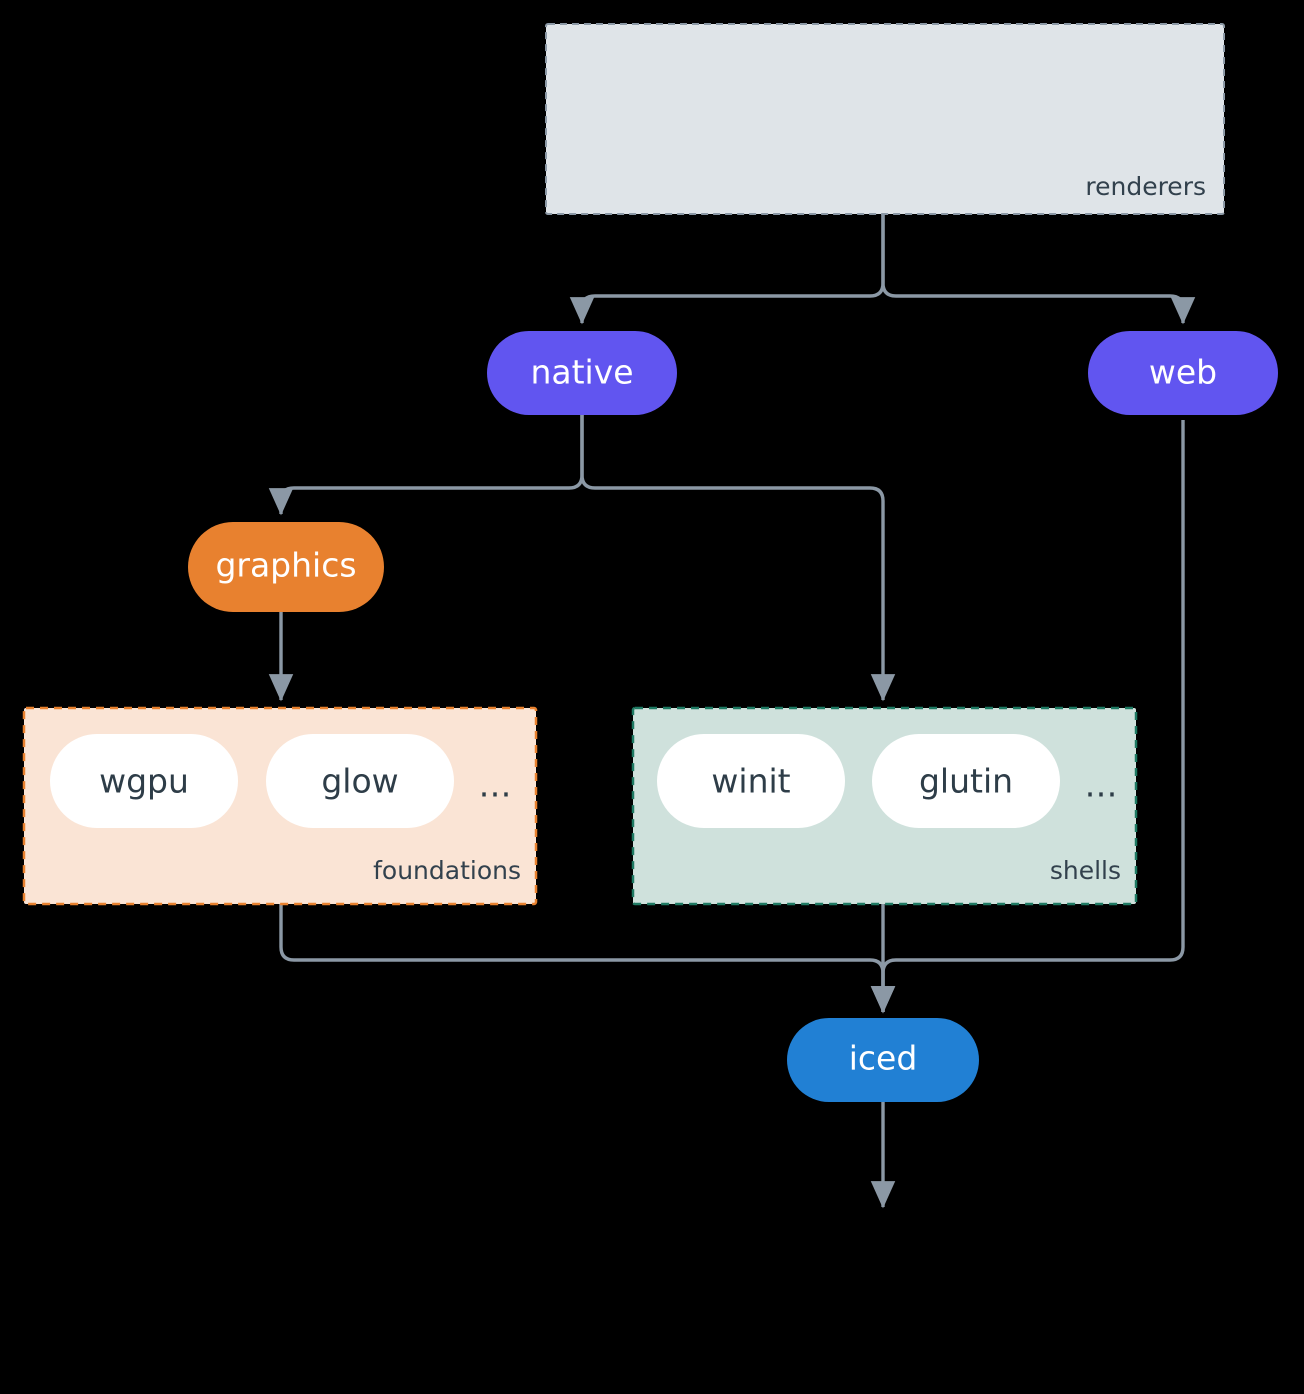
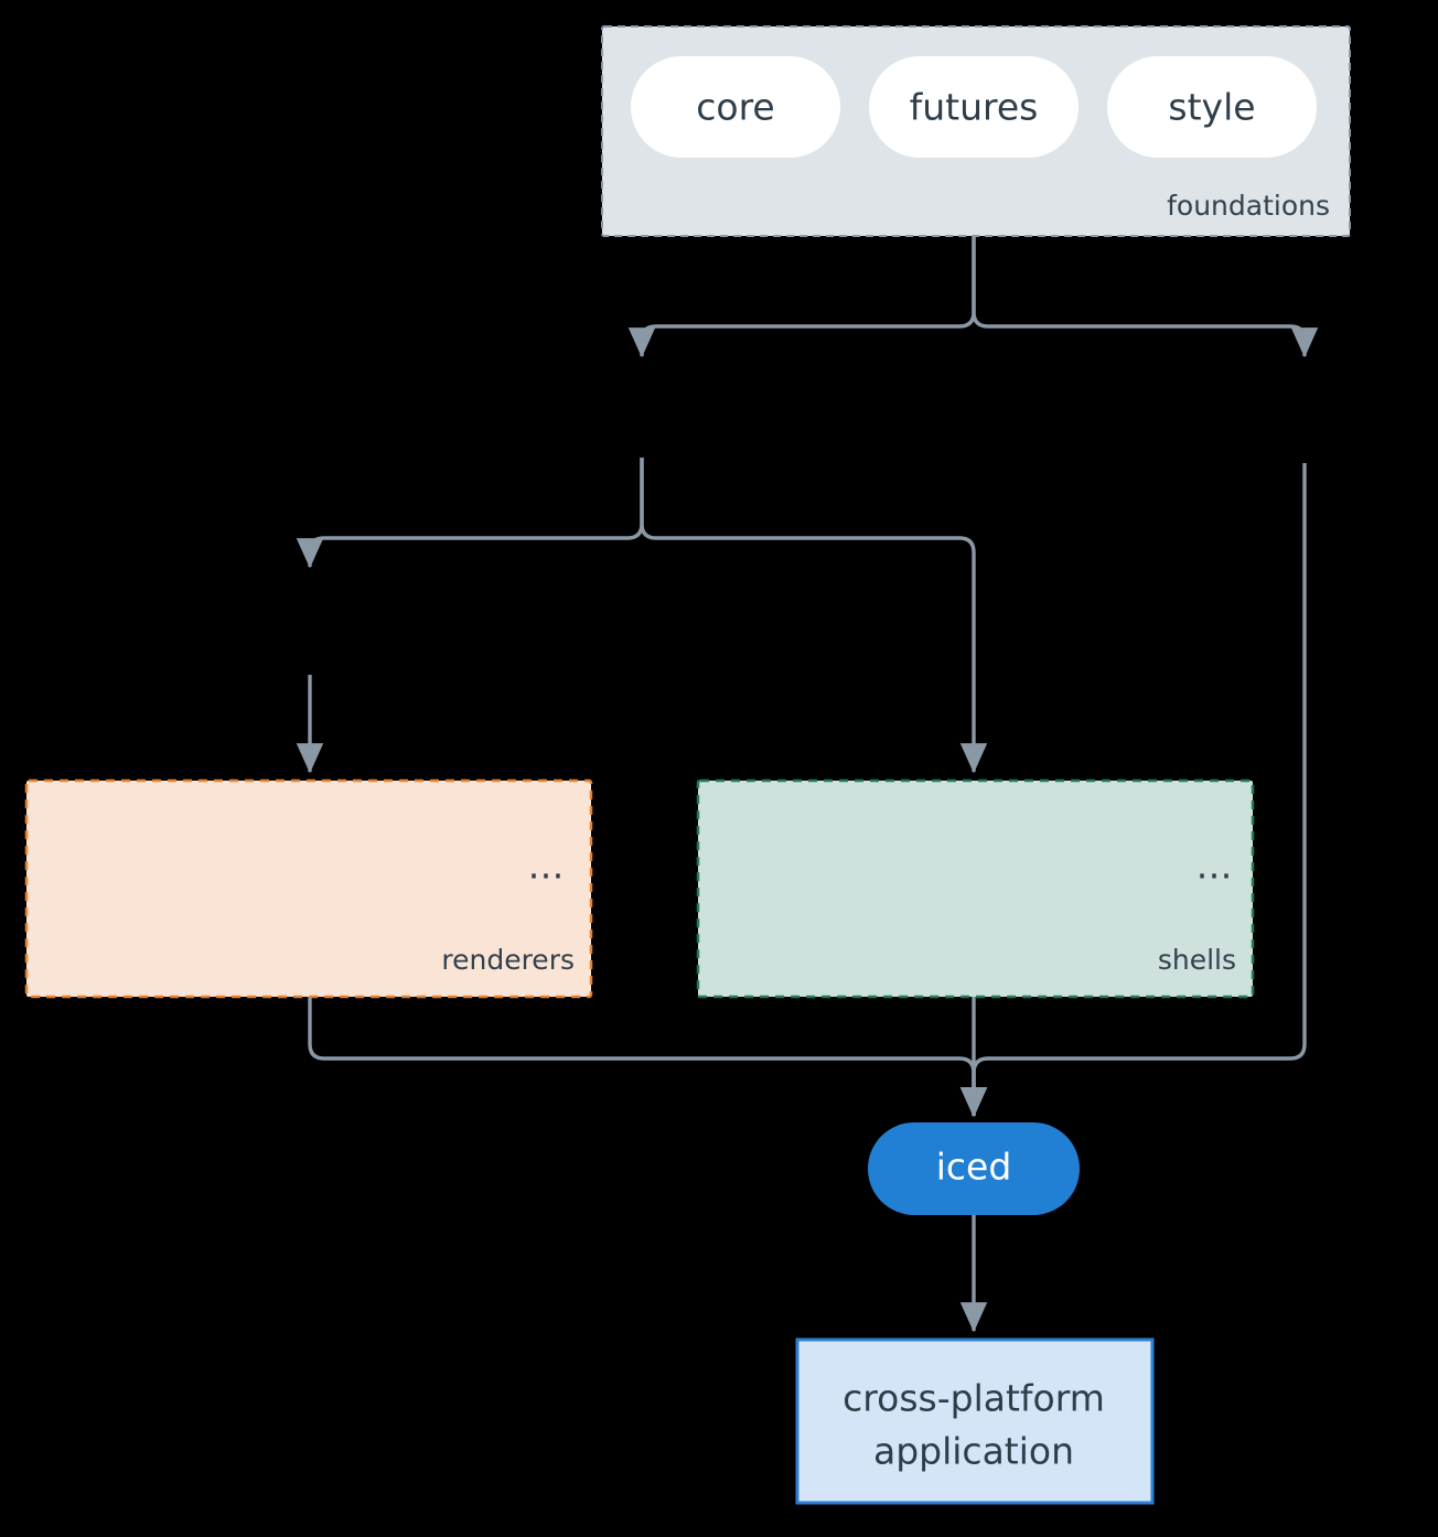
+ core
+ futures
+ style
- renderers
+ foundations
- native
- web
- graphics
- wgpu
- glow
  …
- foundations
+ renderers
- winit
- glutin
  …
  shells
  iced
+ cross-platform
+ application
